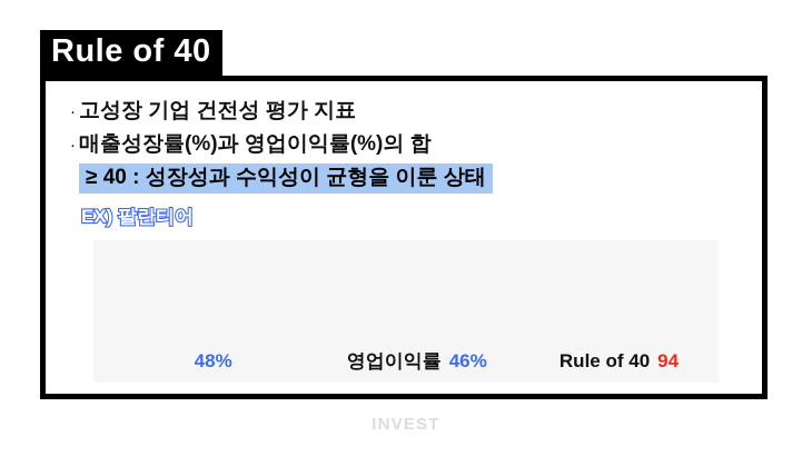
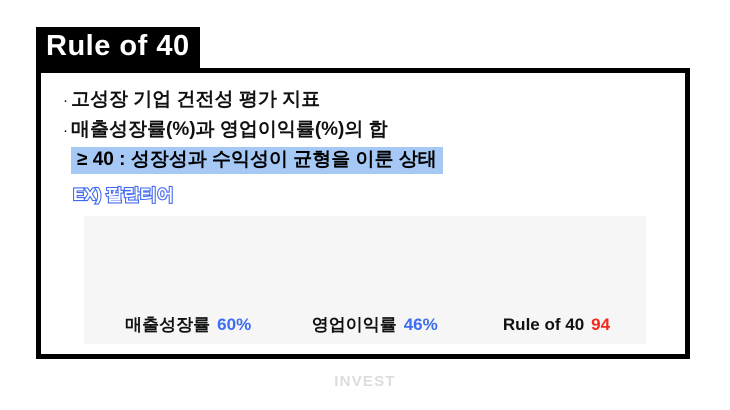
  Rule of 40
  ·
  고성장 기업 건전성 평가 지표
  ·
  매출성장률(%)과 영업이익률(%)의 합
  ≥ 40 : 성장성과 수익성이 균형을 이룬 상태
  EX) 팔란티어
+ 매출성장률
- 48%
+ 60%
  영업이익률
  46%
  Rule of 40
  94
  INVEST
